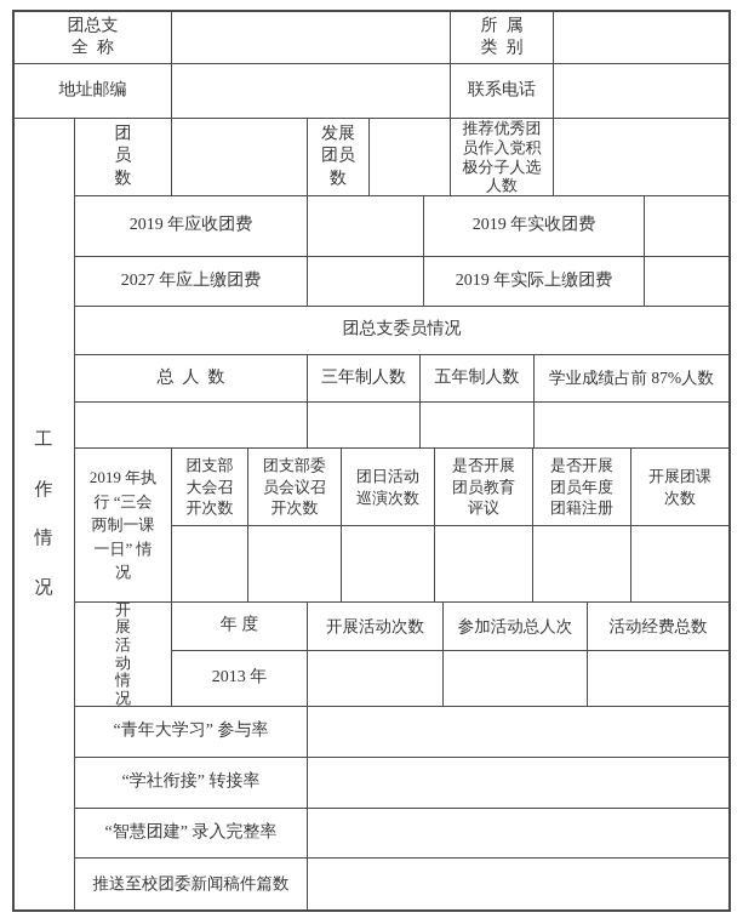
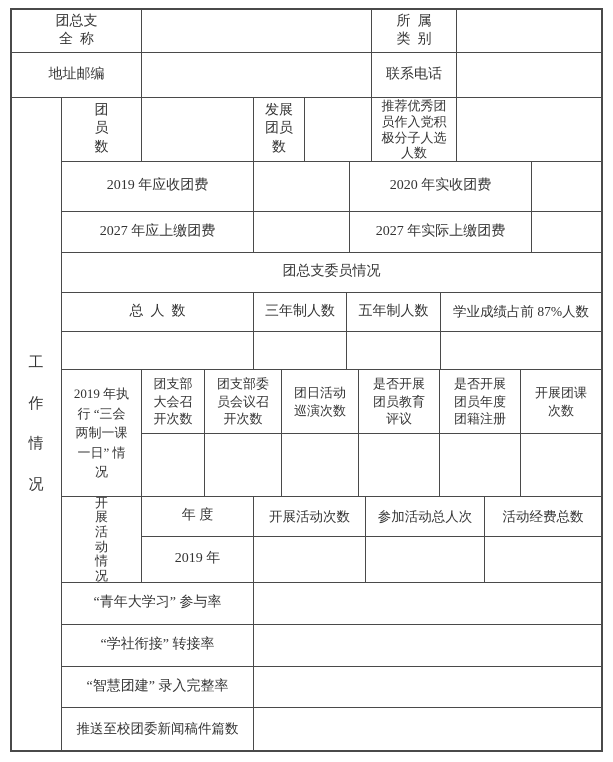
  团总支
  全 称
  所 属
  类 别
  地址邮编
  联系电话
  工
  作
  情
  况
  团
  员
  数
  发展
  团员
  数
  推荐优秀团
  员作入党积
  极分子人选
  人数
  2019 年应收团费
- 2019 年实收团费
+ 2020 年实收团费
  2027 年应上缴团费
- 2019 年实际上缴团费
+ 2027 年实际上缴团费
  团总支委员情况
  总 人 数
  三年制人数
  五年制人数
  学业成绩占前 87%人数
  2019 年执
  行 “三会
  两制一课
  一日” 情
  况
  团支部
  大会召
  开次数
  团支部委
  员会议召
  开次数
  团日活动
  巡演次数
  是否开展
  团员教育
  评议
  是否开展
  团员年度
  团籍注册
  开展团课
  次数
  开
  展
  活
  动
  情
  况
  年 度
  开展活动次数
  参加活动总人次
  活动经费总数
- 2013 年
+ 2019 年
  “青年大学习” 参与率
  “学社衔接” 转接率
  “智慧团建” 录入完整率
  推送至校团委新闻稿件篇数
